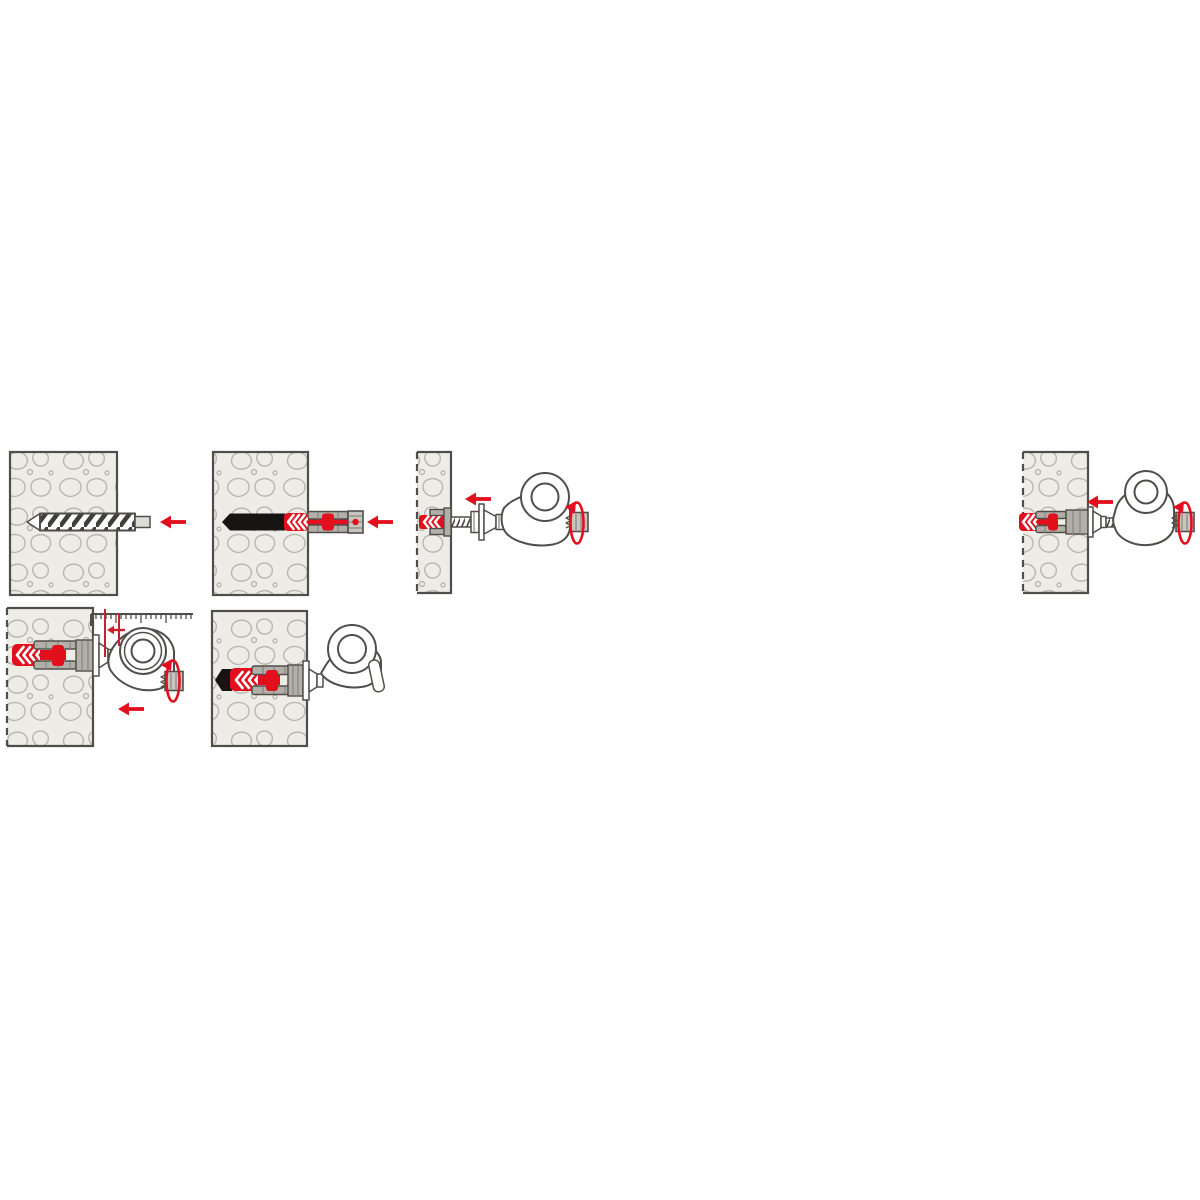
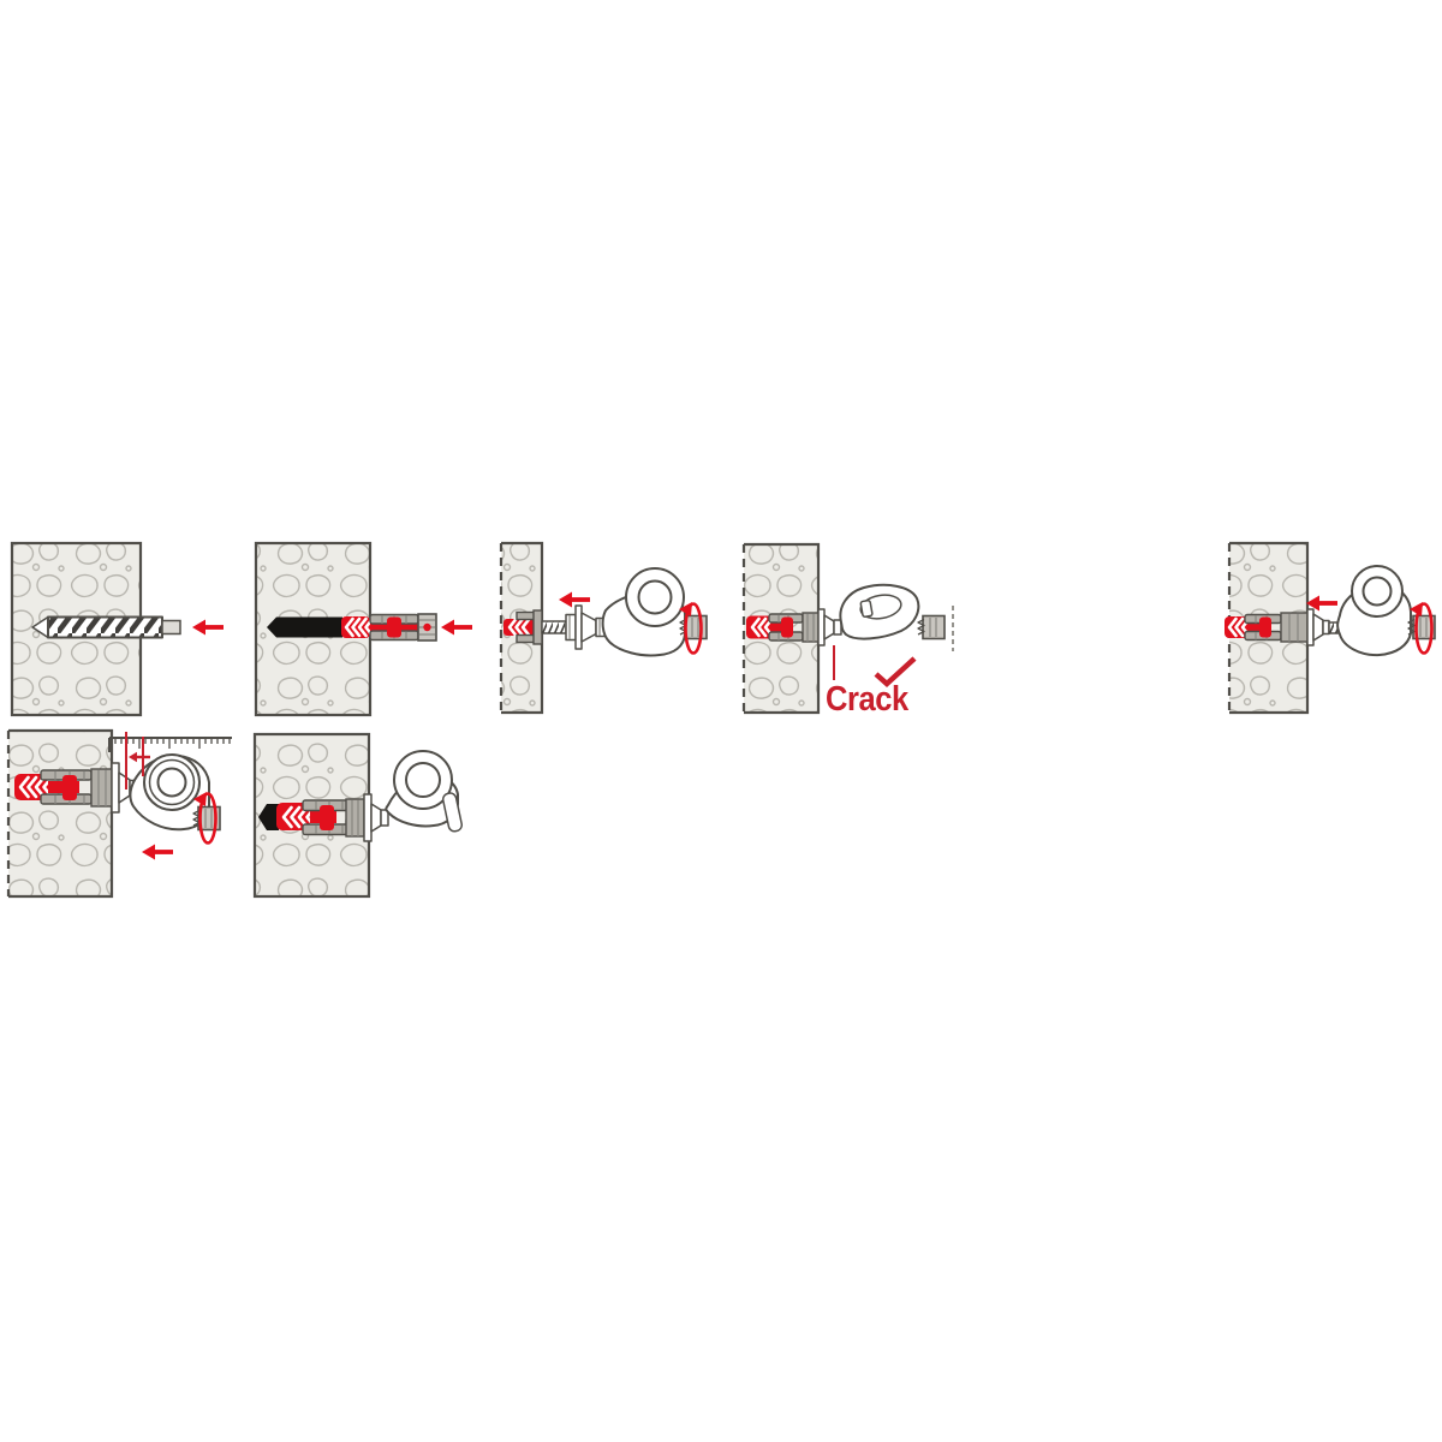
+ Crack
